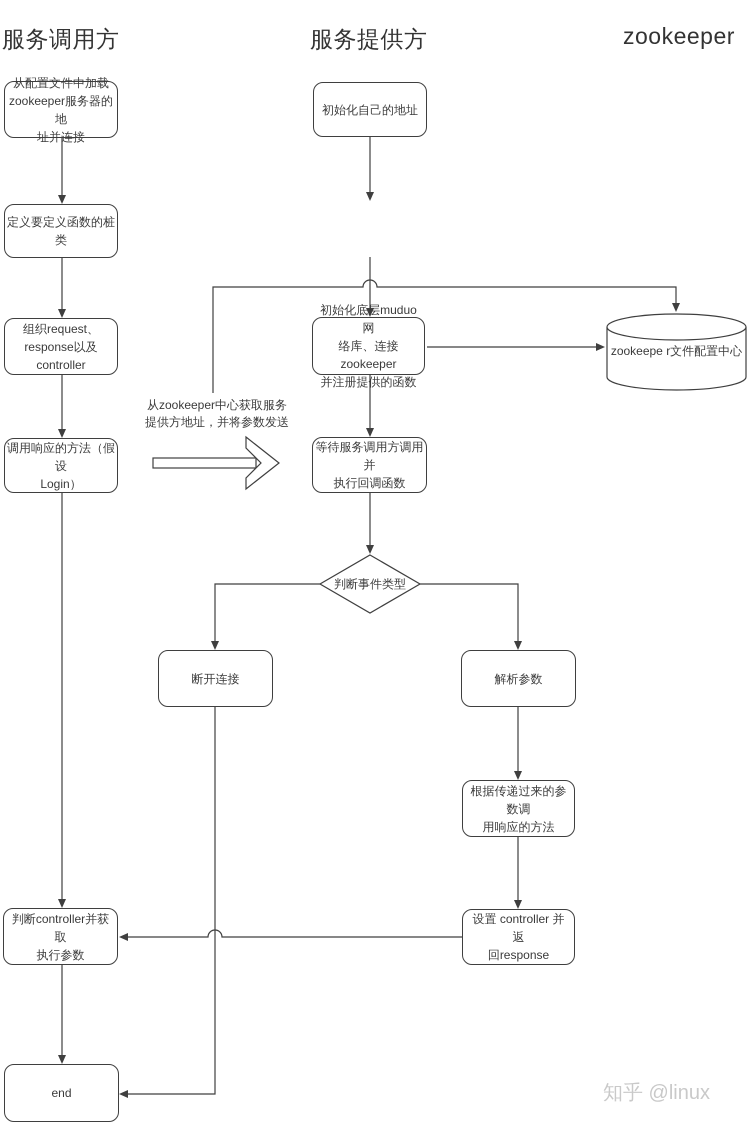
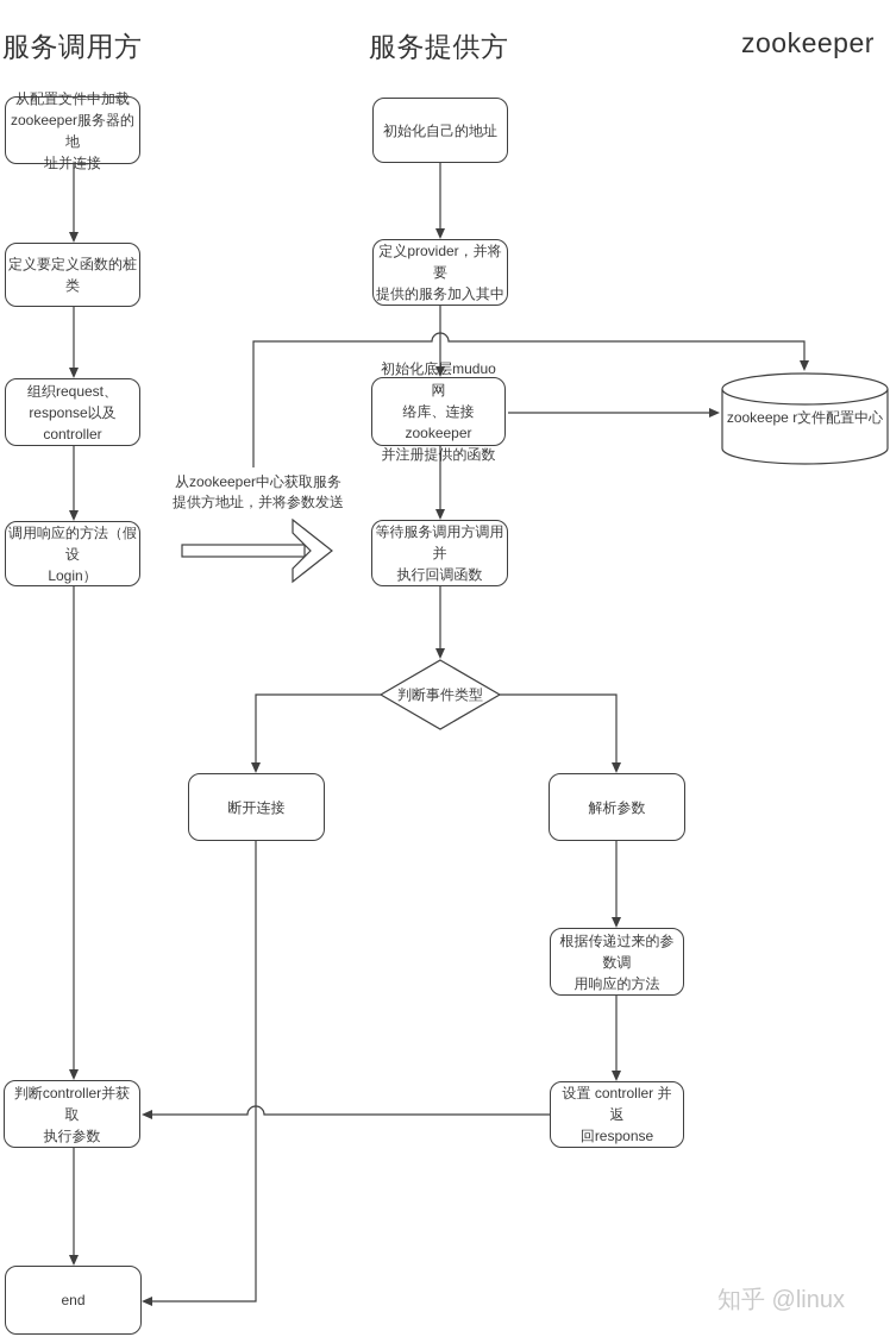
  服务调用方
  服务提供方
  zookeeper
  从配置文件中加载
  zookeeper服务器的地
  址并连接
  定义要定义函数的桩类
  组织request、
  response以及
  controller
  调用响应的方法（假设
  Login）
  判断controller并获取
  执行参数
  end
  初始化自己的地址
+ 定义provider，并将要
+ 提供的服务加入其中
  初始化底层muduo网
  络库、连接zookeeper
  并注册提供的函数
  等待服务调用方调用并
  执行回调函数
  判断事件类型
  断开连接
  解析参数
  根据传递过来的参数调
  用响应的方法
  设置 controller 并 返
  回response
  zookeepe r文件配置中心
  从zookeeper中心获取服务
  提供方地址，并将参数发送
  知乎 @linux
